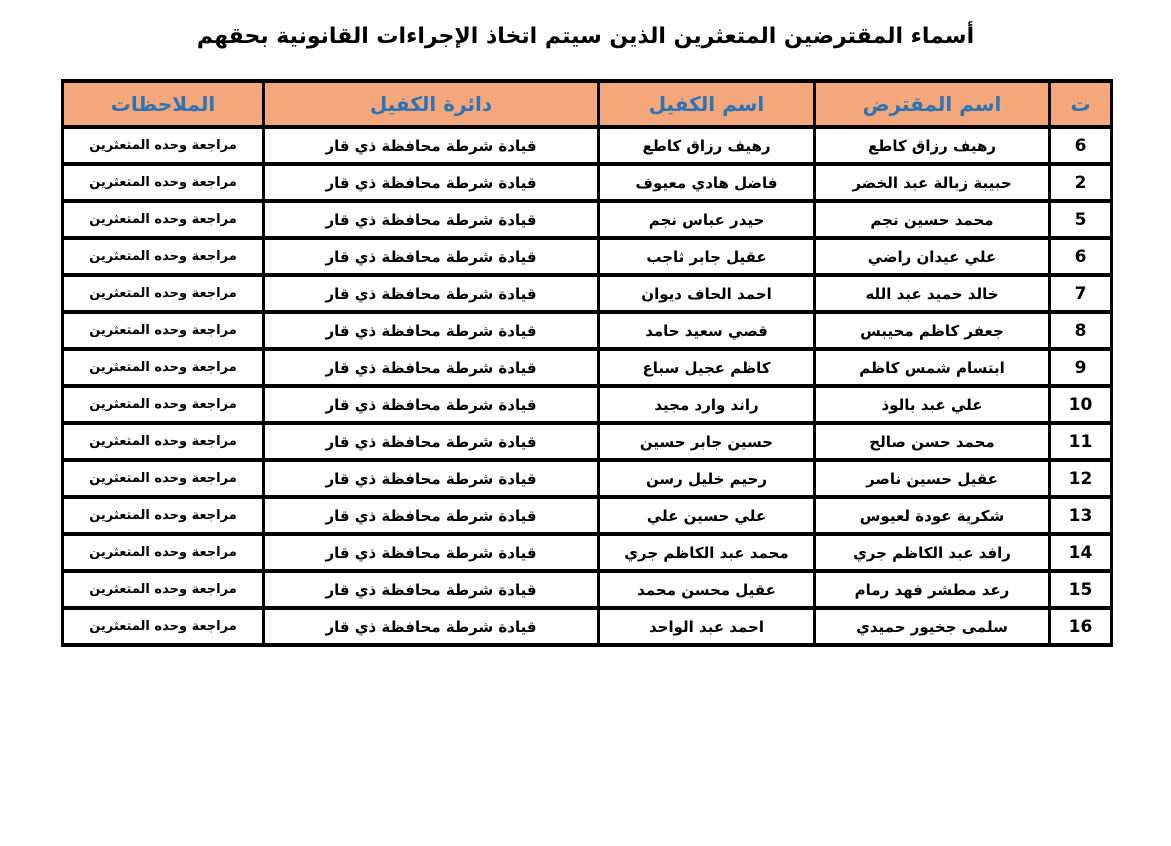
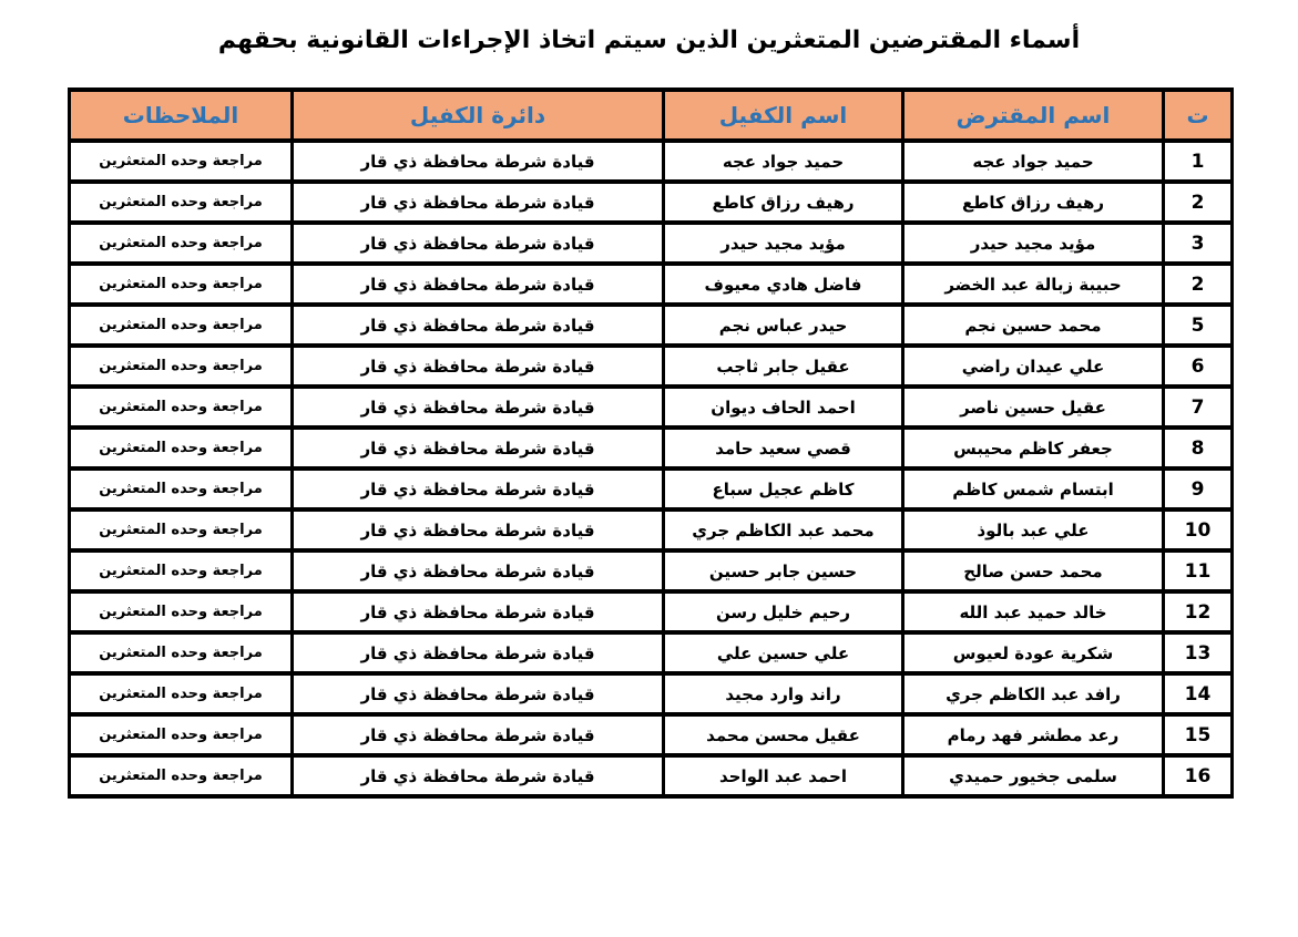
  أسماء المقترضين المتعثرين الذين سيتم اتخاذ الإجراءات القانونية بحقهم
  ت	اسم المقترض	اسم الكفيل	دائرة الكفيل	الملاحظات
+ 1	حميد جواد عجه	حميد جواد عجه	قيادة شرطة محافظة ذي قار	مراجعة وحده المتعثرين
- 6	رهيف رزاق كاطع	رهيف رزاق كاطع	قيادة شرطة محافظة ذي قار	مراجعة وحده المتعثرين
+ 2	رهيف رزاق كاطع	رهيف رزاق كاطع	قيادة شرطة محافظة ذي قار	مراجعة وحده المتعثرين
+ 3	مؤيد مجيد حيدر	مؤيد مجيد حيدر	قيادة شرطة محافظة ذي قار	مراجعة وحده المتعثرين
  2	حبيبة زبالة عبد الخضر	فاضل هادي معيوف	قيادة شرطة محافظة ذي قار	مراجعة وحده المتعثرين
  5	محمد حسين نجم	حيدر عباس نجم	قيادة شرطة محافظة ذي قار	مراجعة وحده المتعثرين
  6	علي عيدان راضي	عقيل جابر ثاجب	قيادة شرطة محافظة ذي قار	مراجعة وحده المتعثرين
- 7	خالد حميد عبد الله	احمد الحاف ديوان	قيادة شرطة محافظة ذي قار	مراجعة وحده المتعثرين
+ 7	عقيل حسين ناصر	احمد الحاف ديوان	قيادة شرطة محافظة ذي قار	مراجعة وحده المتعثرين
  8	جعفر كاظم محيبس	قصي سعيد حامد	قيادة شرطة محافظة ذي قار	مراجعة وحده المتعثرين
  9	ابتسام شمس كاظم	كاظم عجيل سباع	قيادة شرطة محافظة ذي قار	مراجعة وحده المتعثرين
- 10	علي عبد بالوذ	راند وارد مجيد	قيادة شرطة محافظة ذي قار	مراجعة وحده المتعثرين
+ 10	علي عبد بالوذ	محمد عبد الكاظم جري	قيادة شرطة محافظة ذي قار	مراجعة وحده المتعثرين
  11	محمد حسن صالح	حسين جابر حسين	قيادة شرطة محافظة ذي قار	مراجعة وحده المتعثرين
- 12	عقيل حسين ناصر	رحيم خليل رسن	قيادة شرطة محافظة ذي قار	مراجعة وحده المتعثرين
+ 12	خالد حميد عبد الله	رحيم خليل رسن	قيادة شرطة محافظة ذي قار	مراجعة وحده المتعثرين
  13	شكرية عودة لعيوس	علي حسين علي	قيادة شرطة محافظة ذي قار	مراجعة وحده المتعثرين
- 14	رافد عبد الكاظم جري	محمد عبد الكاظم جري	قيادة شرطة محافظة ذي قار	مراجعة وحده المتعثرين
+ 14	رافد عبد الكاظم جري	راند وارد مجيد	قيادة شرطة محافظة ذي قار	مراجعة وحده المتعثرين
  15	رعد مطشر فهد رمام	عقيل محسن محمد	قيادة شرطة محافظة ذي قار	مراجعة وحده المتعثرين
  16	سلمى جخيور حميدي	احمد عبد الواحد	قيادة شرطة محافظة ذي قار	مراجعة وحده المتعثرين
